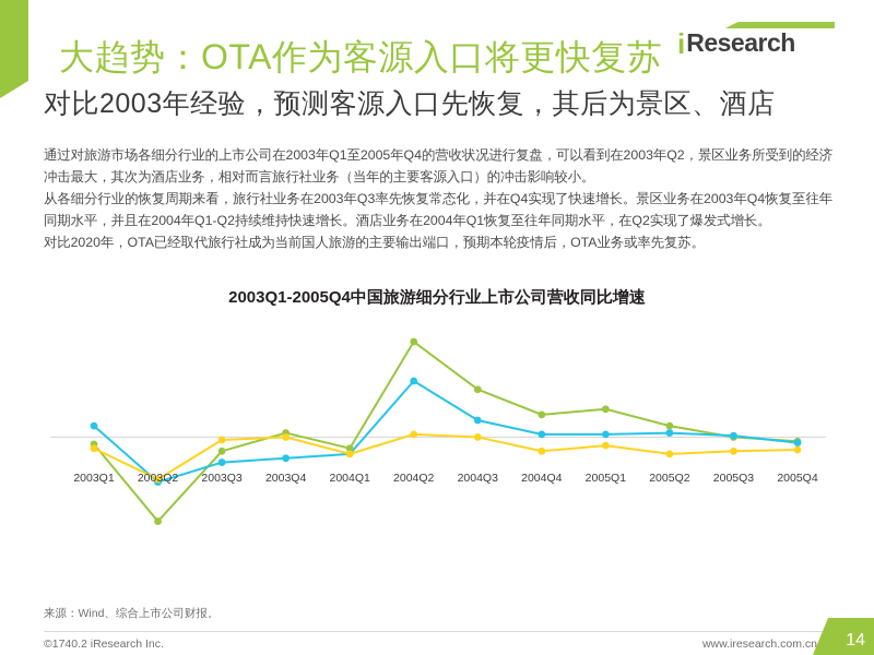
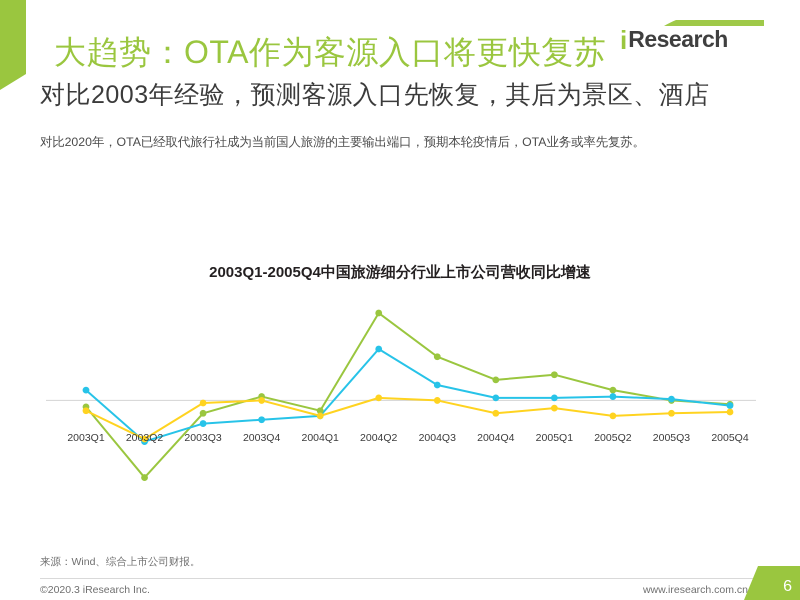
  i
  Research
  大趋势：OTA作为客源入口将更快复苏
  对比2003年经验，预测客源入口先恢复，其后为景区、酒店
- 通过对旅游市场各细分行业的上市公司在2003年Q1至2005年Q4的营收状况进行复盘，可以看到在2003年Q2，景区业务所受到的经济冲击最大，其次为酒店业务，相对而言旅行社业务（当年的主要客源入口）的冲击影响较小。
- 从各细分行业的恢复周期来看，旅行社业务在2003年Q3率先恢复常态化，并在Q4实现了快速增长。景区业务在2003年Q4恢复至往年同期水平，并且在2004年Q1-Q2持续维持快速增长。酒店业务在2004年Q1恢复至往年同期水平，在Q2实现了爆发式增长。
  对比2020年，OTA已经取代旅行社成为当前国人旅游的主要输出端口，预期本轮疫情后，OTA业务或率先复苏。
  2003Q1-2005Q4中国旅游细分行业上市公司营收同比增速
  2003Q1
  2003Q2
  2003Q3
  2003Q4
  2004Q1
  2004Q2
  2004Q3
  2004Q4
  2005Q1
  2005Q2
  2005Q3
  2005Q4
  来源：Wind、综合上市公司财报。
- ©1740.2 iResearch Inc.
+ ©2020.3 iResearch Inc.
  www.iresearch.com.c
- 14
+ 6
